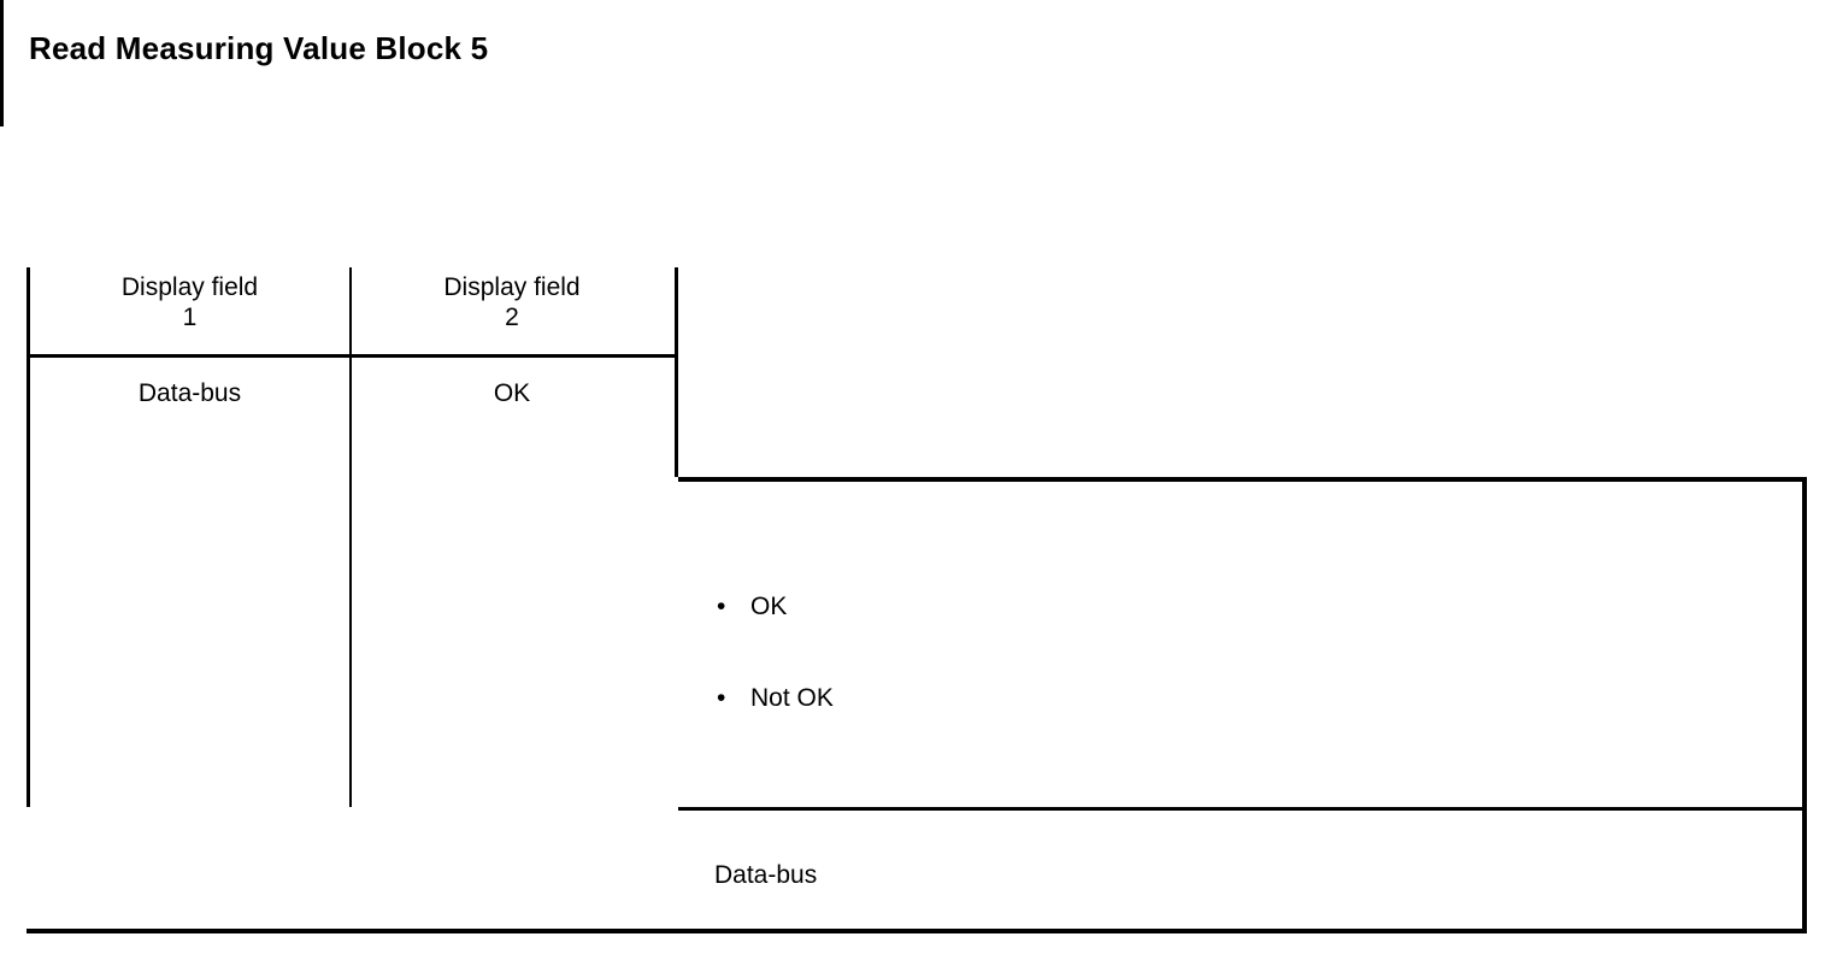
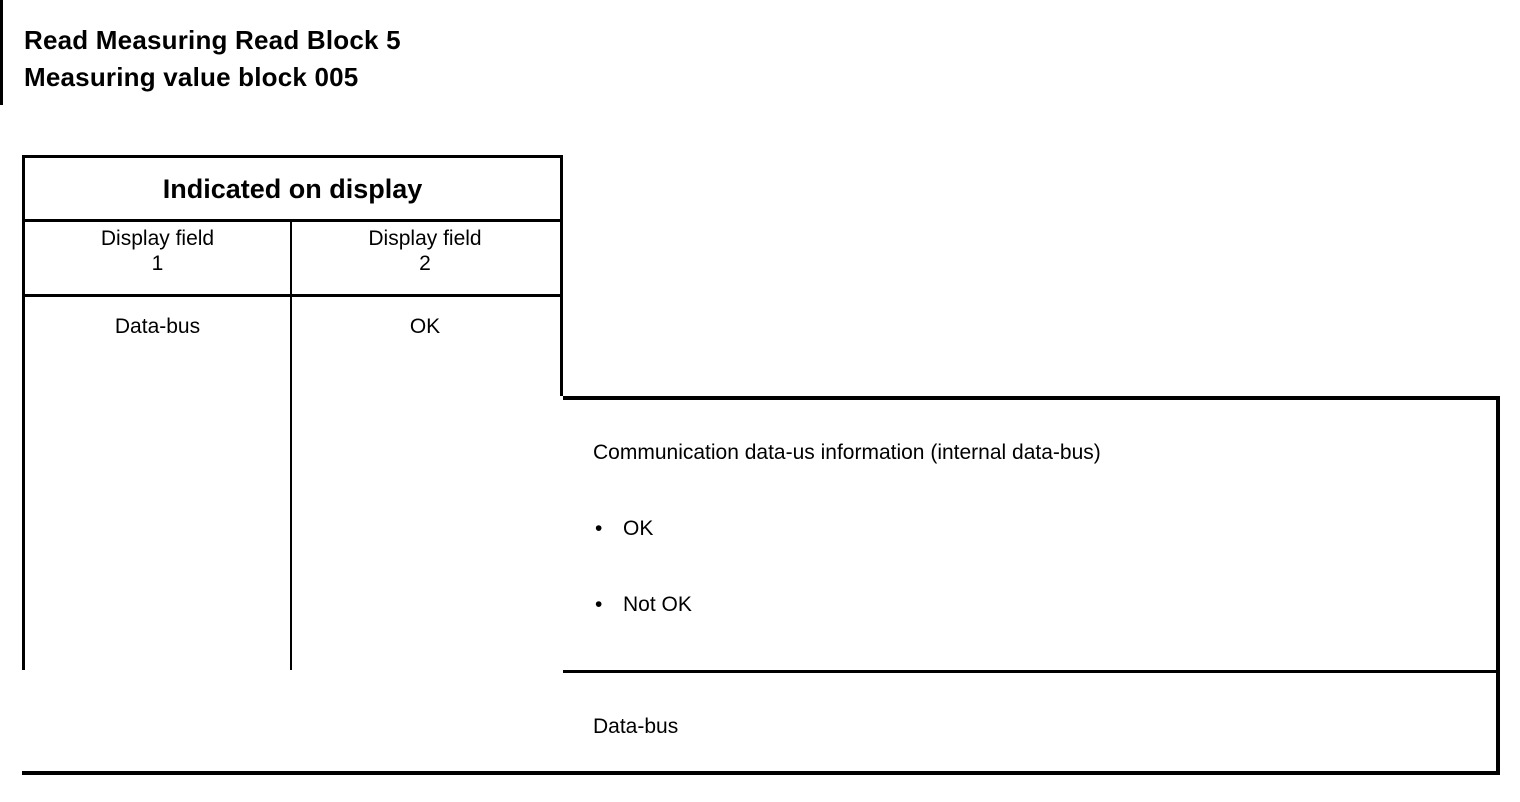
- Read Measuring Value Block 5
+ Read Measuring Read Block 5
+ Measuring value block 005
+ Indicated on display
  Display field
  1
  Display field
  2
  Data-bus
  OK
+ Communication data-us information (internal data-bus)
  •
  OK
  •
  Not OK
  Data-bus
